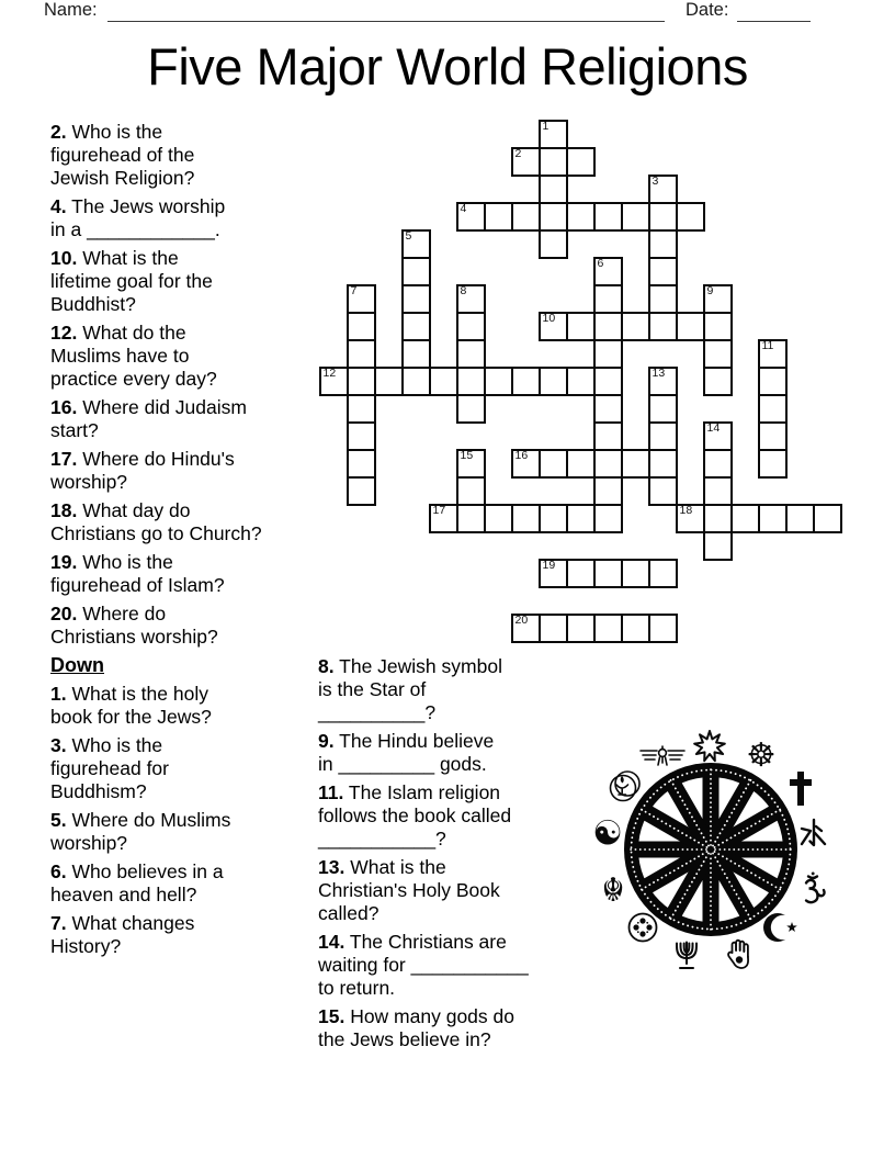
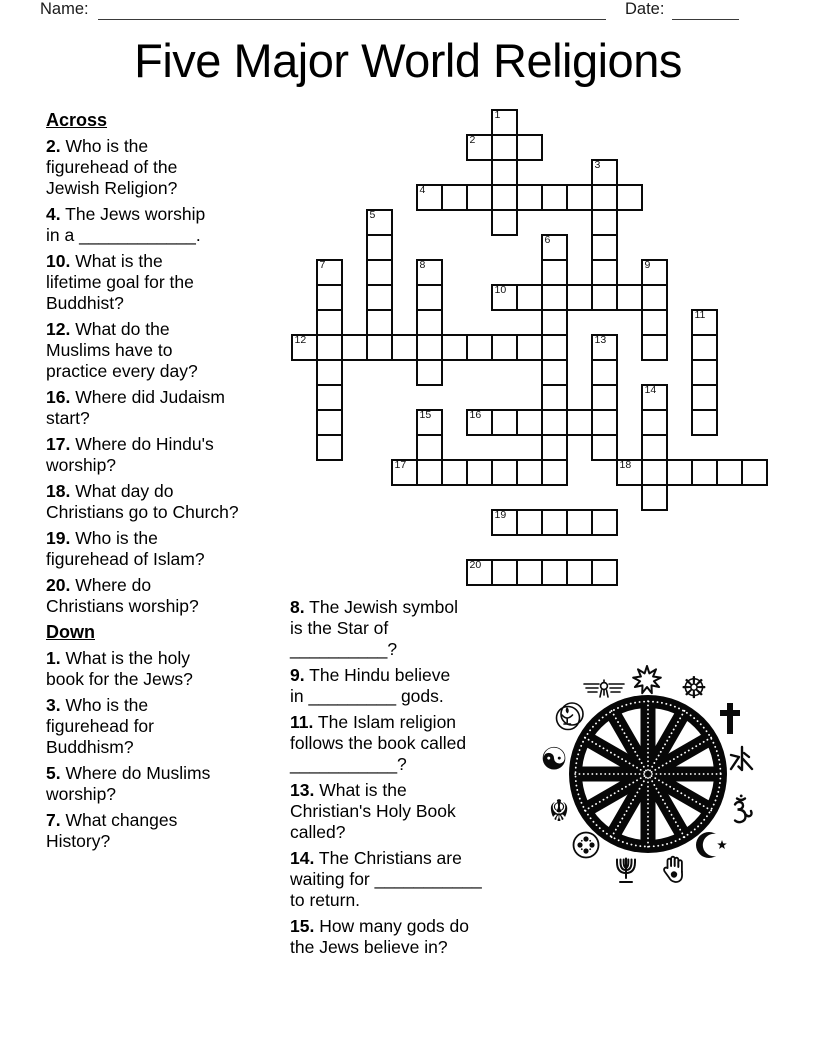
  Name:
  Date:
  Five Major World Religions
+ Across
  2. Who is the
  figurehead of the
  Jewish Religion?
  4. The Jews worship
  in a ____________.
  10. What is the
  lifetime goal for the
  Buddhist?
  12. What do the
  Muslims have to
  practice every day?
  16. Where did Judaism
  start?
  17. Where do Hindu's
  worship?
  18. What day do
  Christians go to Church?
  19. Who is the
  figurehead of Islam?
  20. Where do
  Christians worship?
  Down
  1. What is the holy
  book for the Jews?
  3. Who is the
  figurehead for
  Buddhism?
  5. Where do Muslims
  worship?
- 6. Who believes in a
- heaven and hell?
  7. What changes
  History?
  8. The Jewish symbol
  is the Star of
  __________?
  9. The Hindu believe
  in _________ gods.
  11. The Islam religion
  follows the book called
  ___________?
  13. What is the
  Christian's Holy Book
  called?
  14. The Christians are
  waiting for ___________
  to return.
  15. How many gods do
  the Jews believe in?
  1
  2
  3
  4
  5
  6
  7
  8
  9
  10
  11
  12
  13
  14
  15
  16
  17
  18
  19
  20
  ☸
  ☬
  ☯
